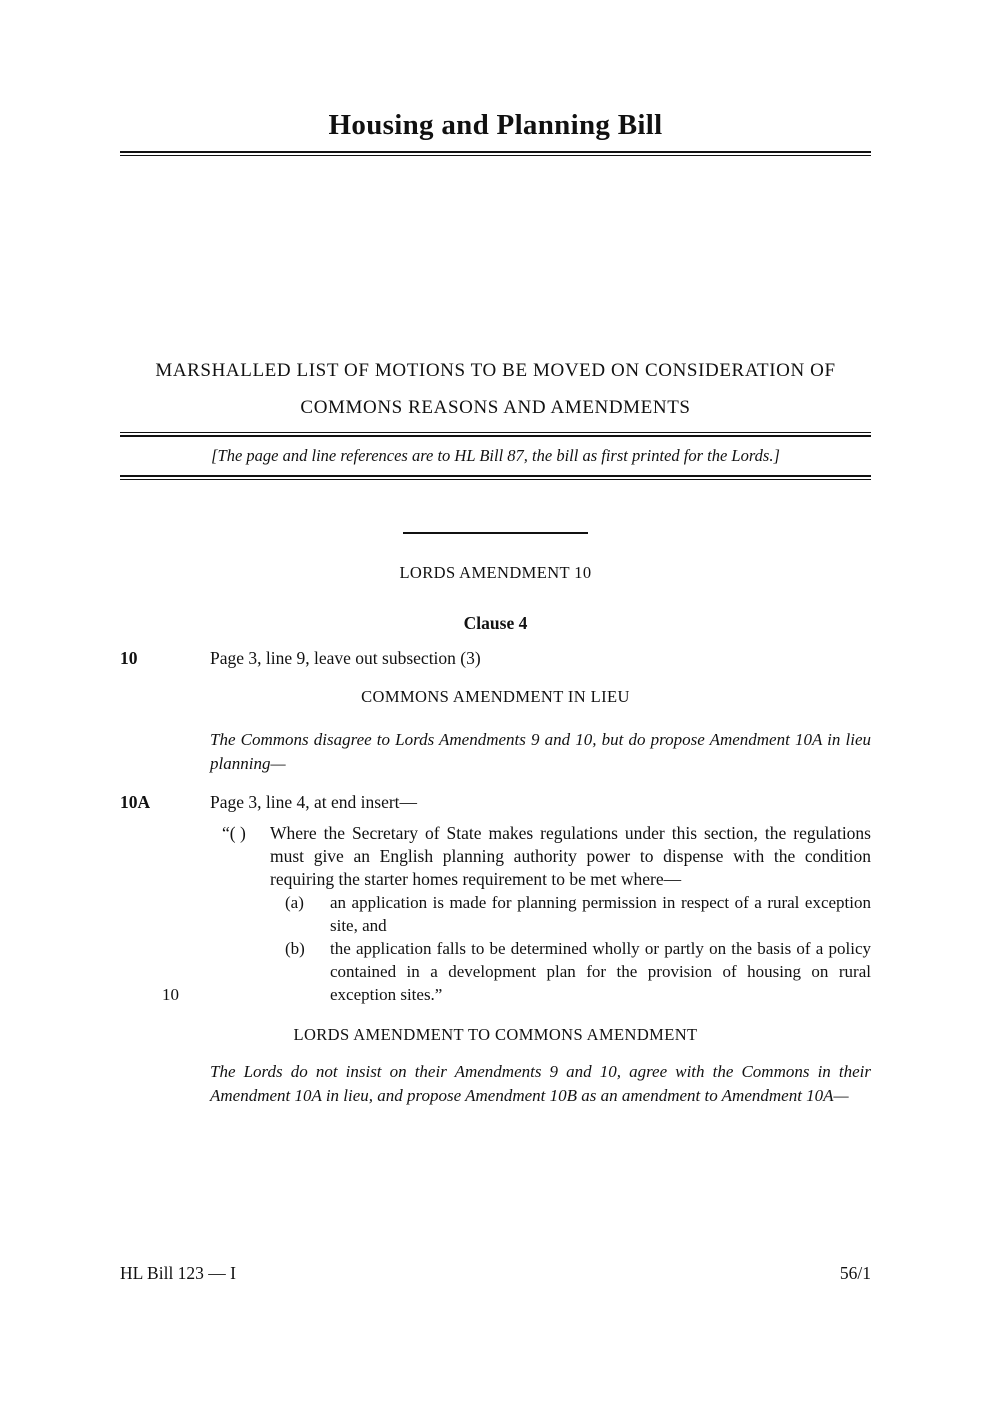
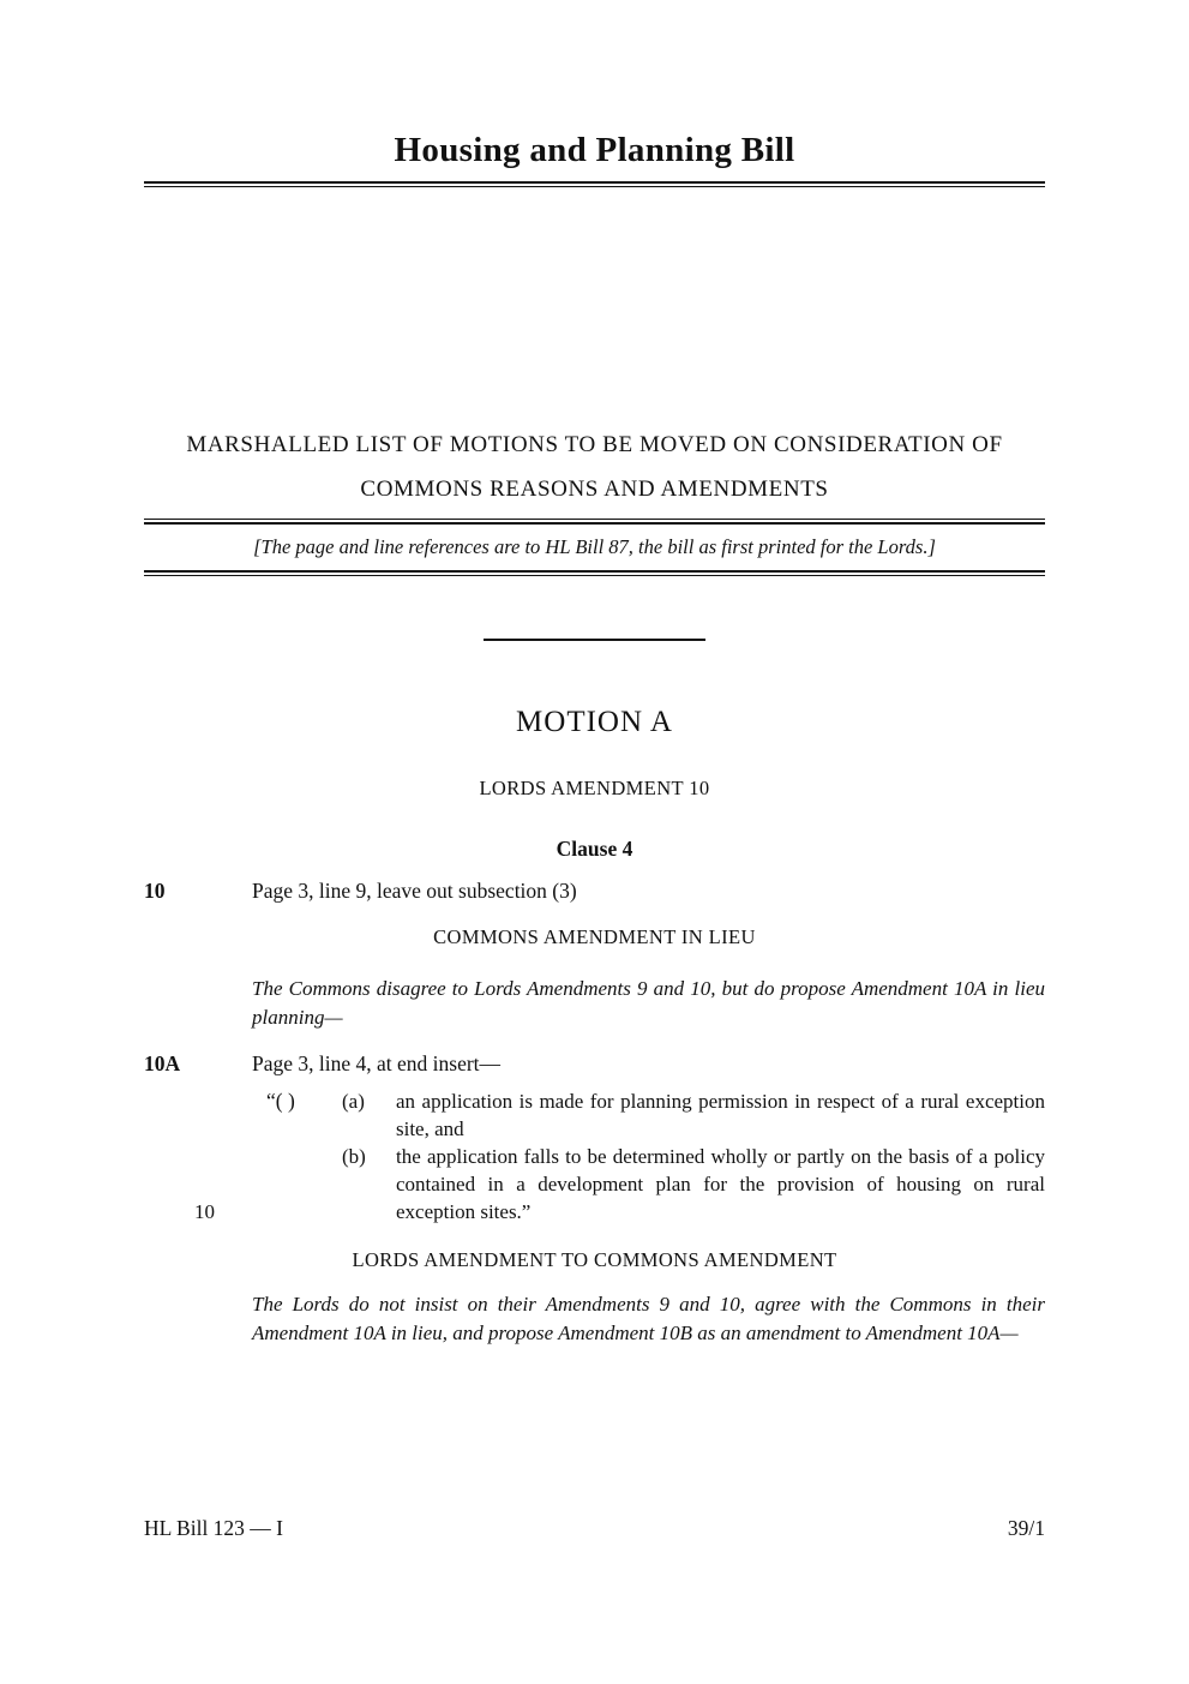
  Housing and Planning Bill
  MARSHALLED LIST OF MOTIONS TO BE MOVED ON CONSIDERATION OF
  COMMONS REASONS AND AMENDMENTS
  [The page and line references are to HL Bill 87, the bill as first printed for the Lords.]
+ MOTION A
  LORDS AMENDMENT 10
  Clause 4
  10
  Page 3, line 9, leave out subsection (3)
  COMMONS AMENDMENT IN LIEU
  The Commons disagree to Lords Amendments 9 and 10, but do propose Amendment 10A in lieu planning—
  10A
  Page 3, line 4, at end insert—
  “( )
- Where the Secretary of State makes regulations under this section, the regulations must give an English planning authority power to dispense with the condition requiring the starter homes requirement to be met where—
  (a)
  an application is made for planning permission in respect of a rural exception site, and
  10
  (b)
  the application falls to be determined wholly or partly on the basis of a policy contained in a development plan for the provision of housing on rural exception sites.”
  LORDS AMENDMENT TO COMMONS AMENDMENT
  The Lords do not insist on their Amendments 9 and 10, agree with the Commons in their Amendment 10A in lieu, and propose Amendment 10B as an amendment to Amendment 10A—
  HL Bill 123 — I
- 56/1
+ 39/1
